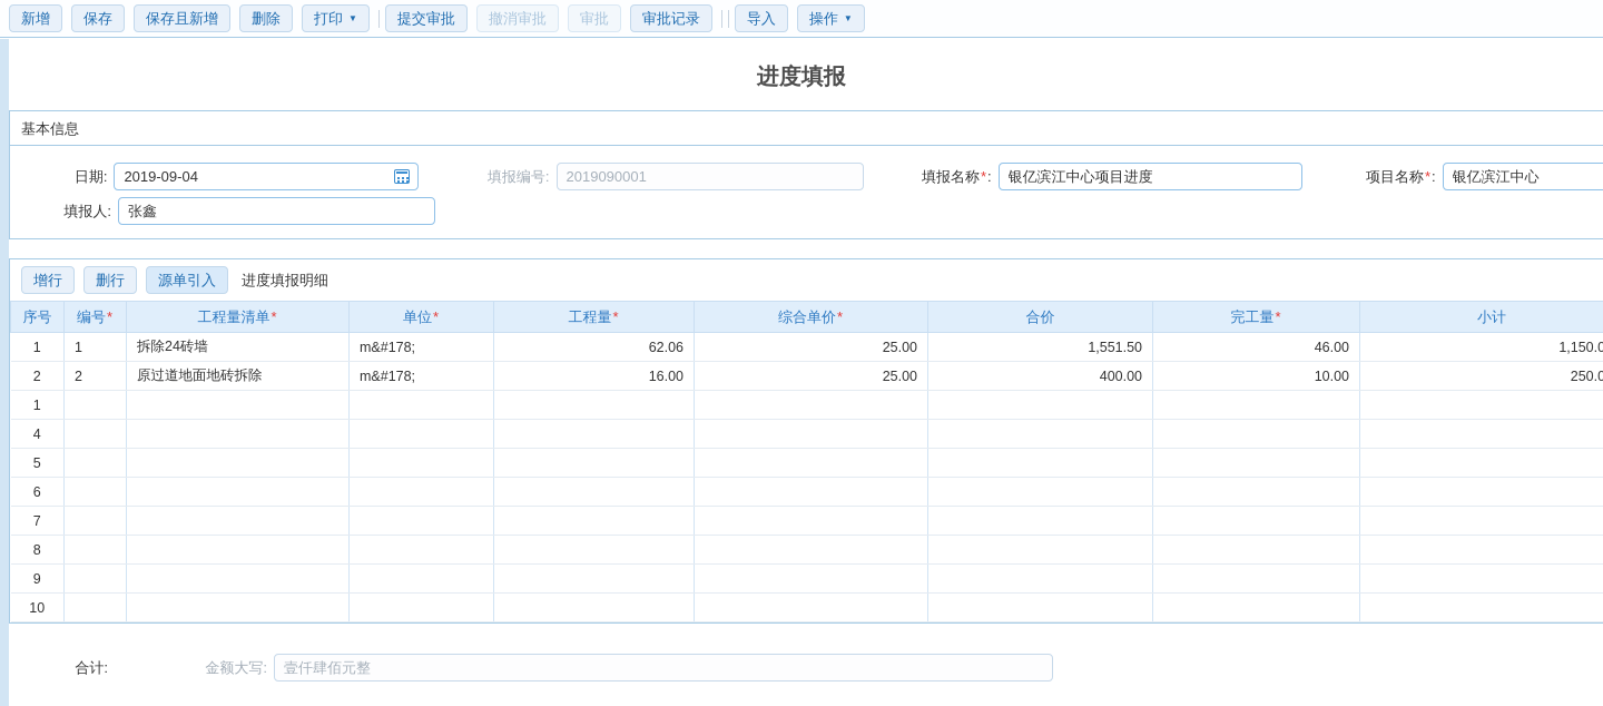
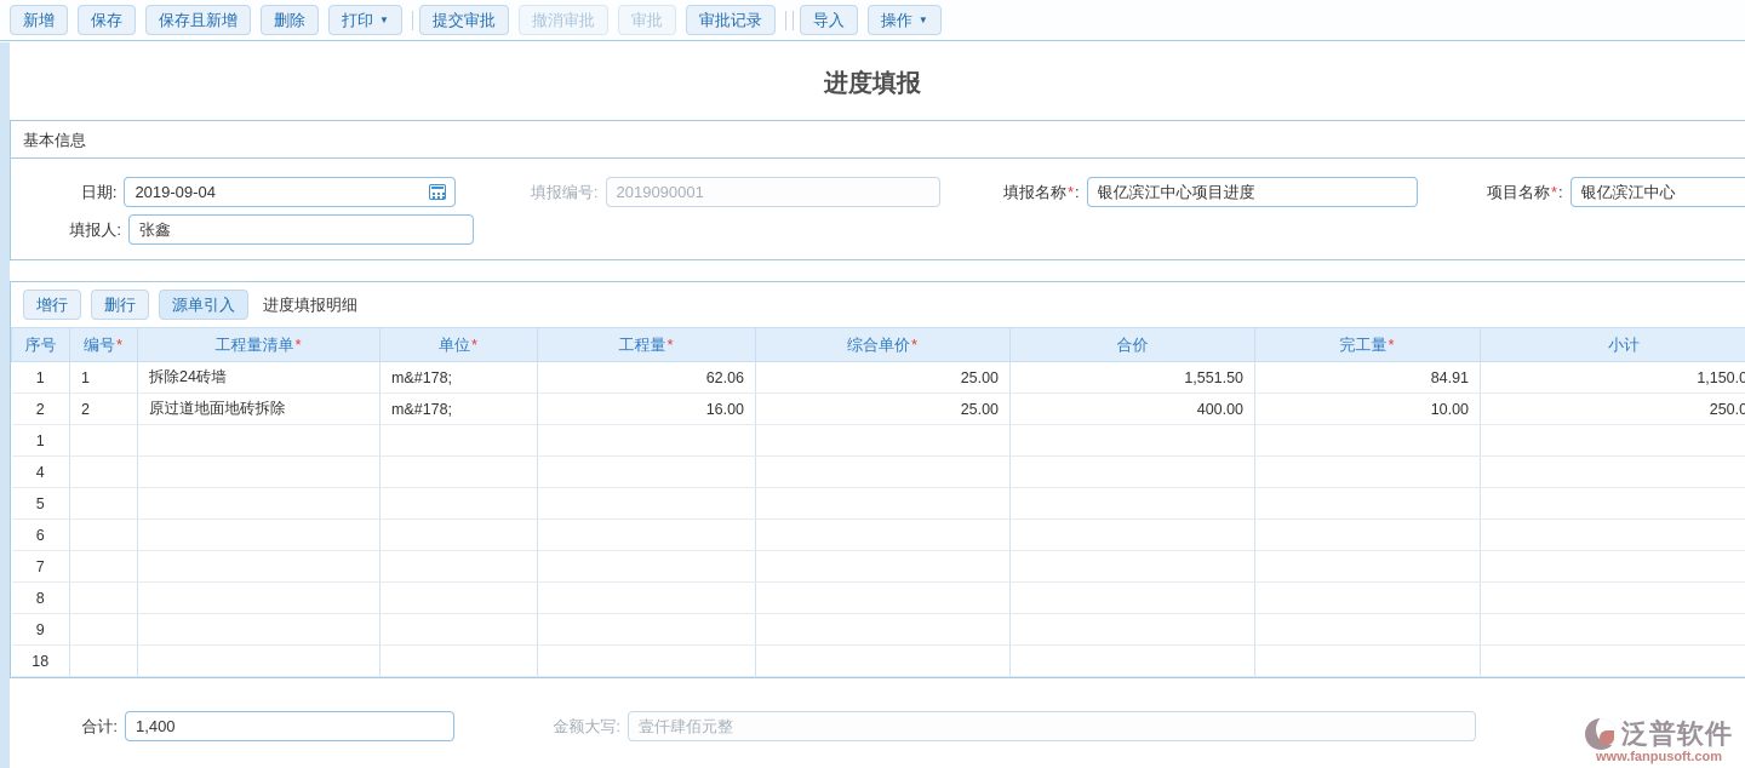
  新增
  保存
  保存且新增
  删除
  打印
  ▼
  提交审批
  撤消审批
  审批
  审批记录
  导入
  操作
  ▼
  进度填报
  基本信息
  日期:
  2019-09-04
  填报编号:
  2019090001
  填报名称*:
  银亿滨江中心项目进度
  项目名称*:
  银亿滨江中心
  填报人:
  张鑫
  增行
  删行
  源单引入
  进度填报明细
  序号	编号*	工程量清单*	单位*	工程量*	综合单价*	合价	完工量*	小计
- 1	1	拆除24砖墙	m&#178;	62.06	25.00	1,551.50	46.00	1,150.0
+ 1	1	拆除24砖墙	m&#178;	62.06	25.00	1,551.50	84.91	1,150.0
  2	2	原过道地面地砖拆除	m&#178;	16.00	25.00	400.00	10.00	250.0
  1
  4
  5
  6
  7
  8
  9
- 10
+ 18
  合计:
+ 1,400
  金额大写:
  壹仟肆佰元整
+ 泛普软件
+ www.fanpusoft.com
